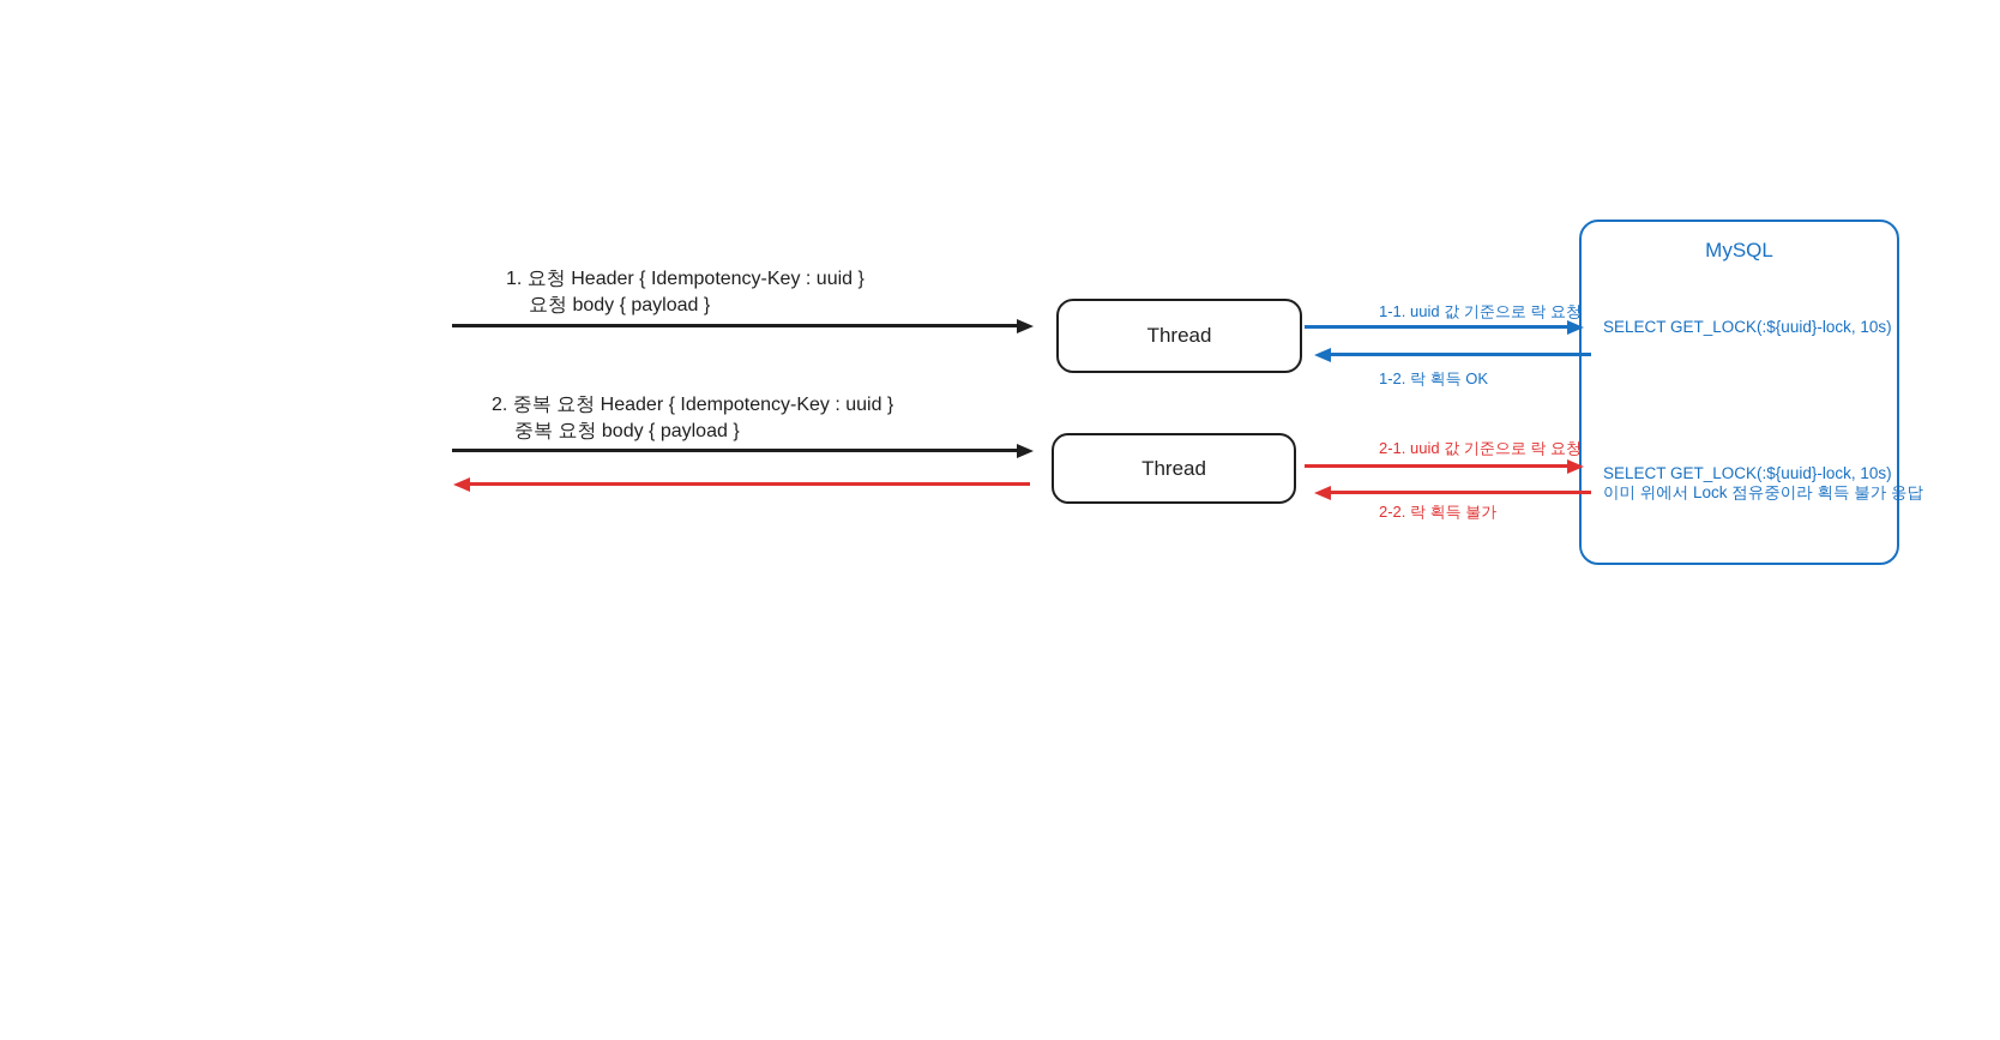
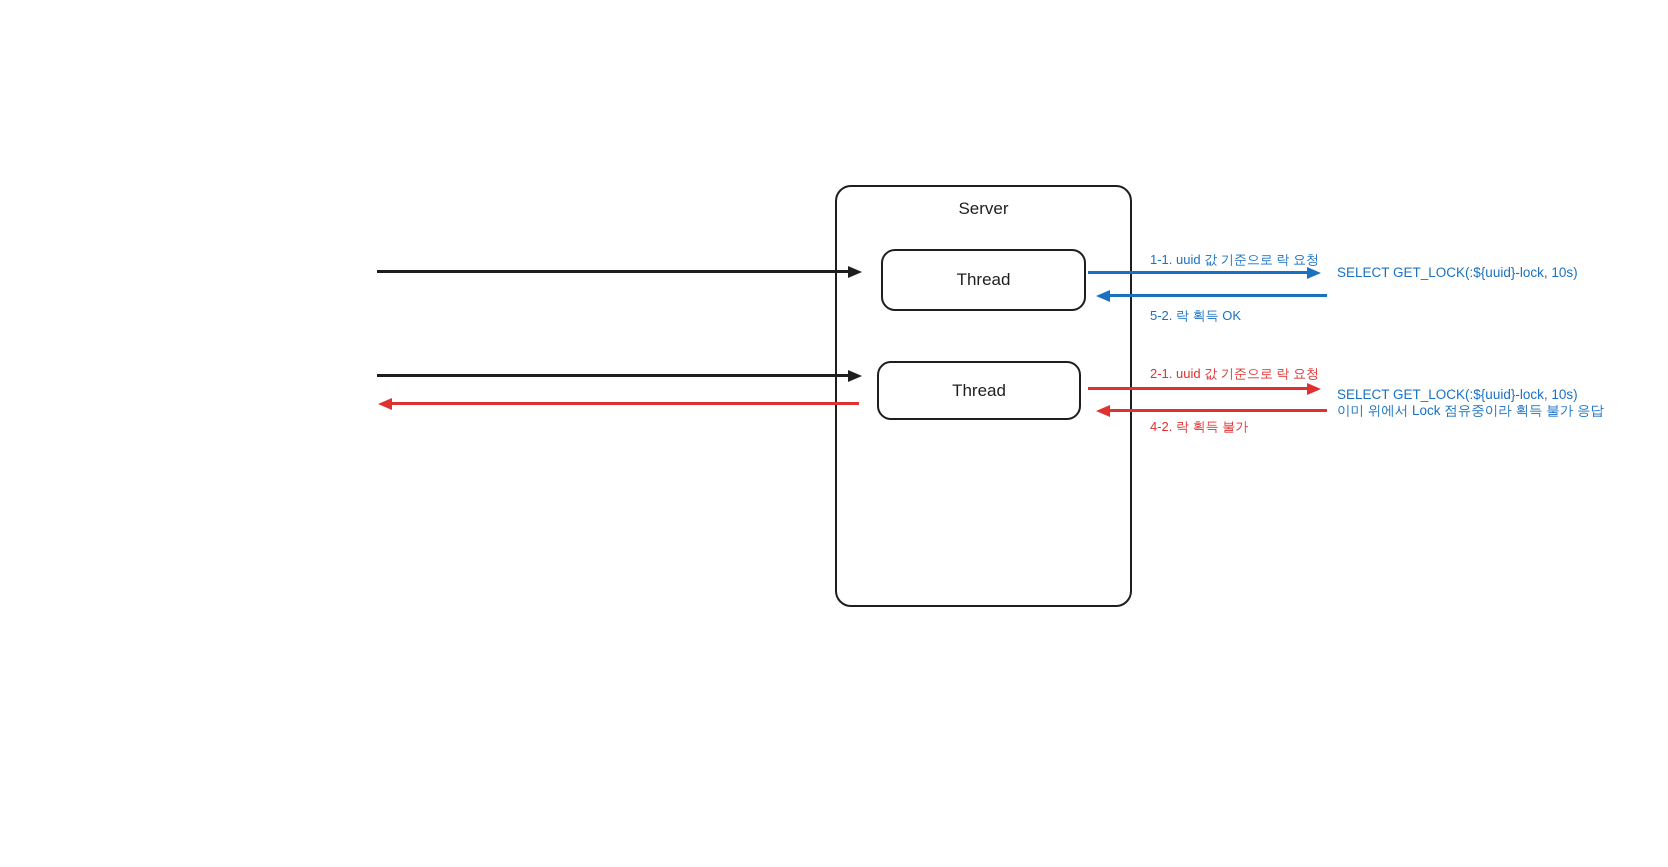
+ Server
  Thread
  Thread
- MySQL
- 1. 요청 Header { Idempotency-Key : uuid }
- 요청 body { payload }
- 2. 중복 요청 Header { Idempotency-Key : uuid }
- 중복 요청 body { payload }
  1-1. uuid 값 기준으로 락 요청
- 1-2. 락 획득 OK
+ 5-2. 락 획득 OK
  2-1. uuid 값 기준으로 락 요청
- 2-2. 락 획득 불가
+ 4-2. 락 획득 불가
  SELECT GET_LOCK(:${uuid}-lock, 10s)
  SELECT GET_LOCK(:${uuid}-lock, 10s)
  이미 위에서 Lock 점유중이라 획득 불가 응답
